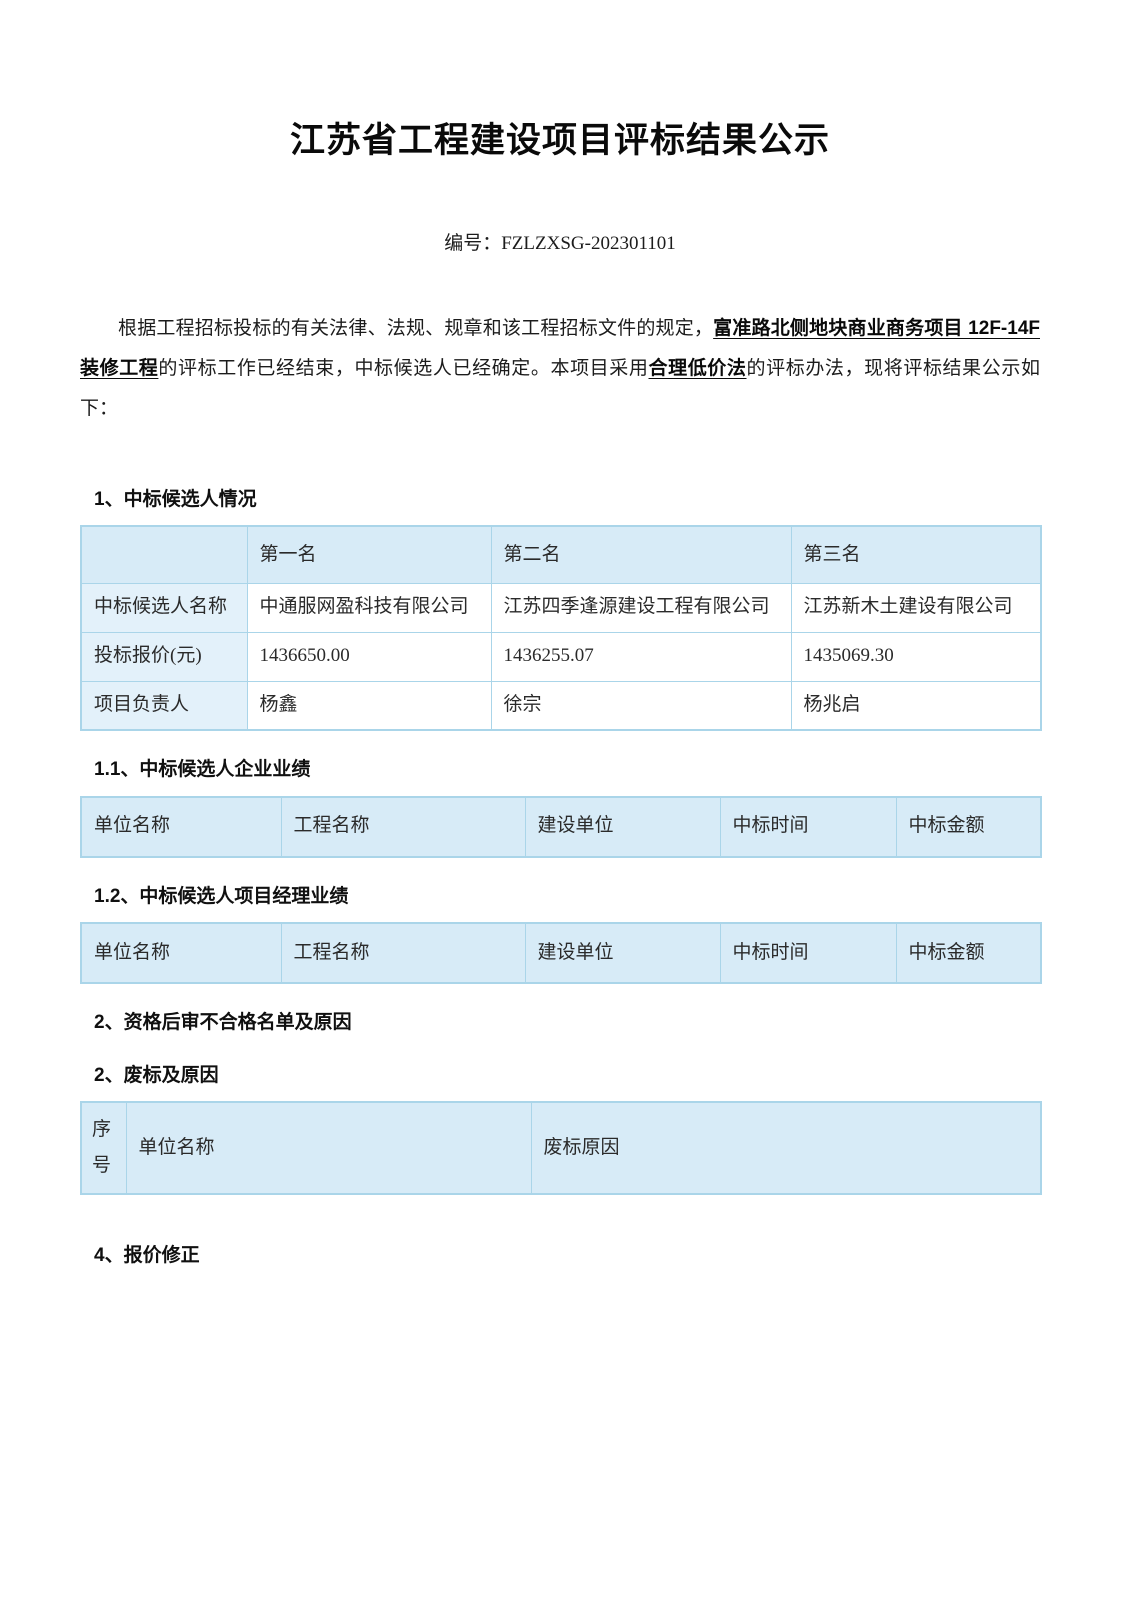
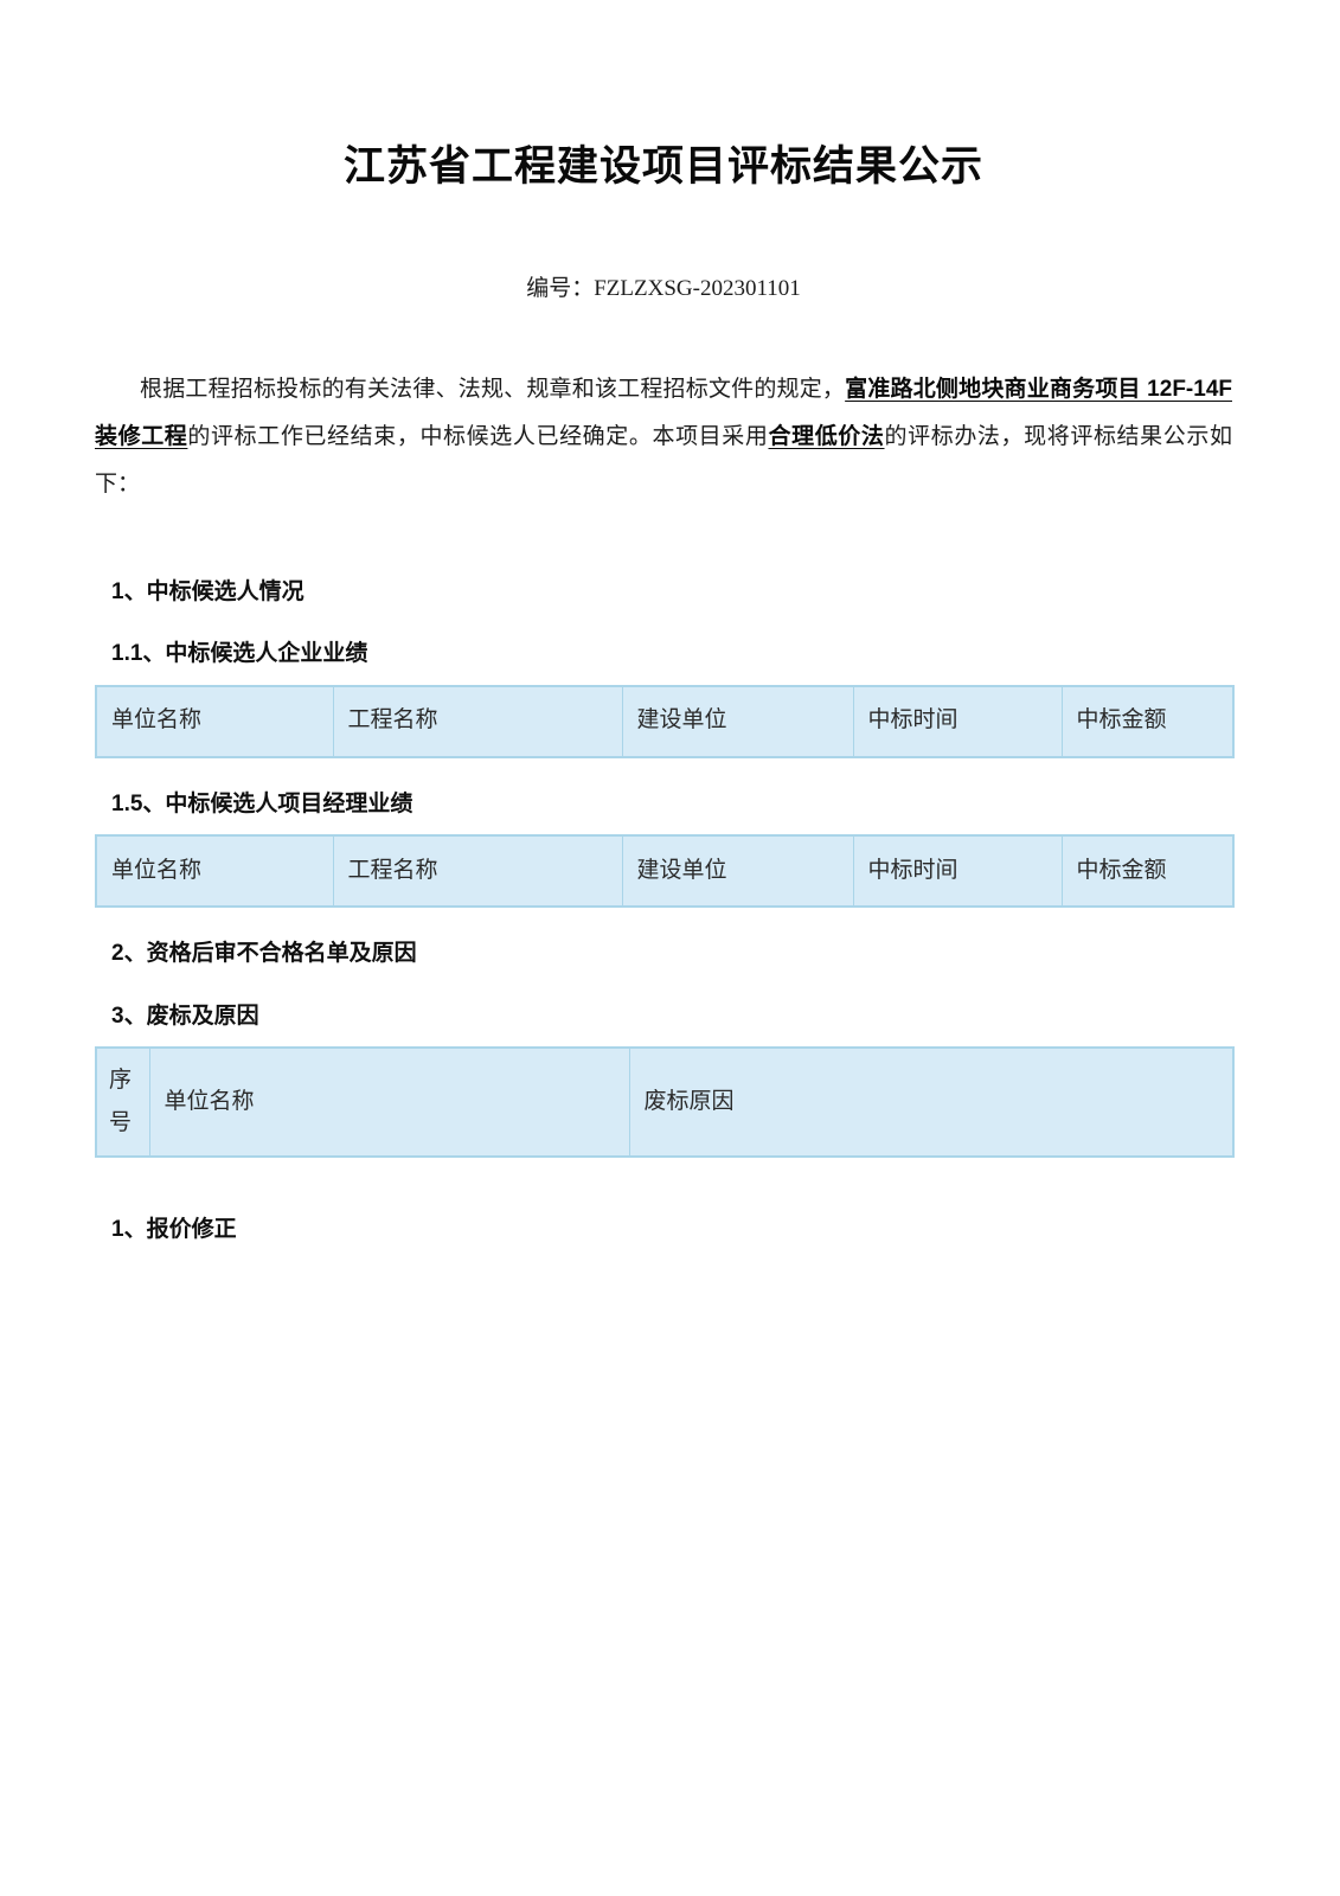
  江苏省工程建设项目评标结果公示
  编号：FZLZXSG-202301101
  根据工程招标投标的有关法律、法规、规章和该工程招标文件的规定，富准路北侧地块商业商务项目 12F-14F装修工程的评标工作已经结束，中标候选人已经确定。本项目采用合理低价法的评标办法，现将评标结果公示如下：
  1、中标候选人情况
- 	第一名	第二名	第三名
- 中标候选人名称	中通服网盈科技有限公司	江苏四季逢源建设工程有限公司	江苏新木土建设有限公司
- 投标报价(元)	1436650.00	1436255.07	1435069.30
- 项目负责人	杨鑫	徐宗	杨兆启
  1.1、中标候选人企业业绩
  单位名称	工程名称	建设单位	中标时间	中标金额
- 1.2、中标候选人项目经理业绩
+ 1.5、中标候选人项目经理业绩
  单位名称	工程名称	建设单位	中标时间	中标金额
  2、资格后审不合格名单及原因
- 2、废标及原因
+ 3、废标及原因
  序号	单位名称	废标原因
- 4、报价修正
+ 1、报价修正
